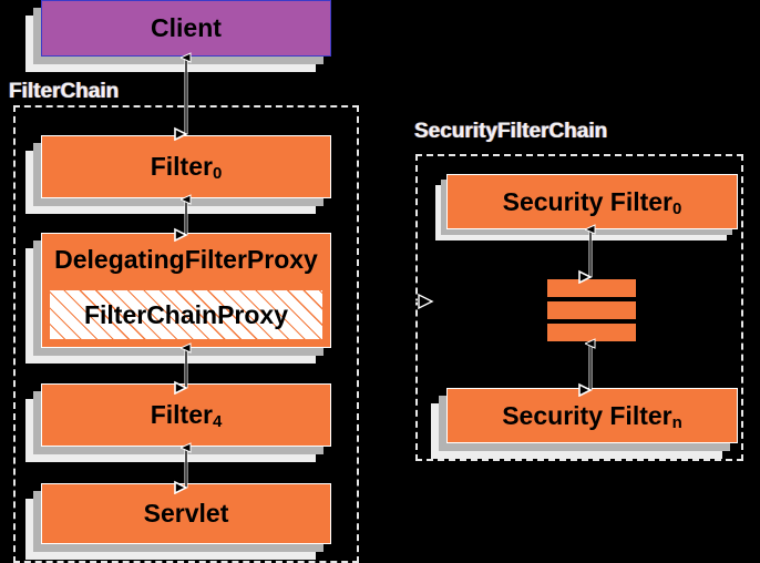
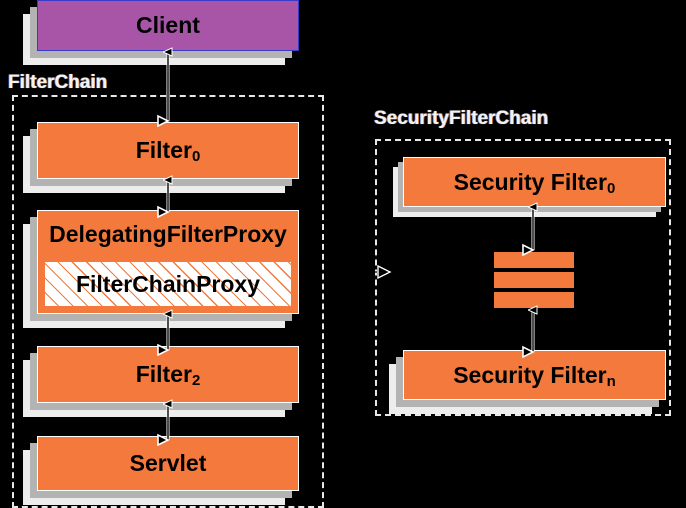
  FilterChain
  SecurityFilterChain
  Client
  Filter
  0
  DelegatingFilterProxy
  FilterChainProxy
  Filter
- 4
+ 2
  Servlet
  Security Filter
  0
  Security Filter
  n
